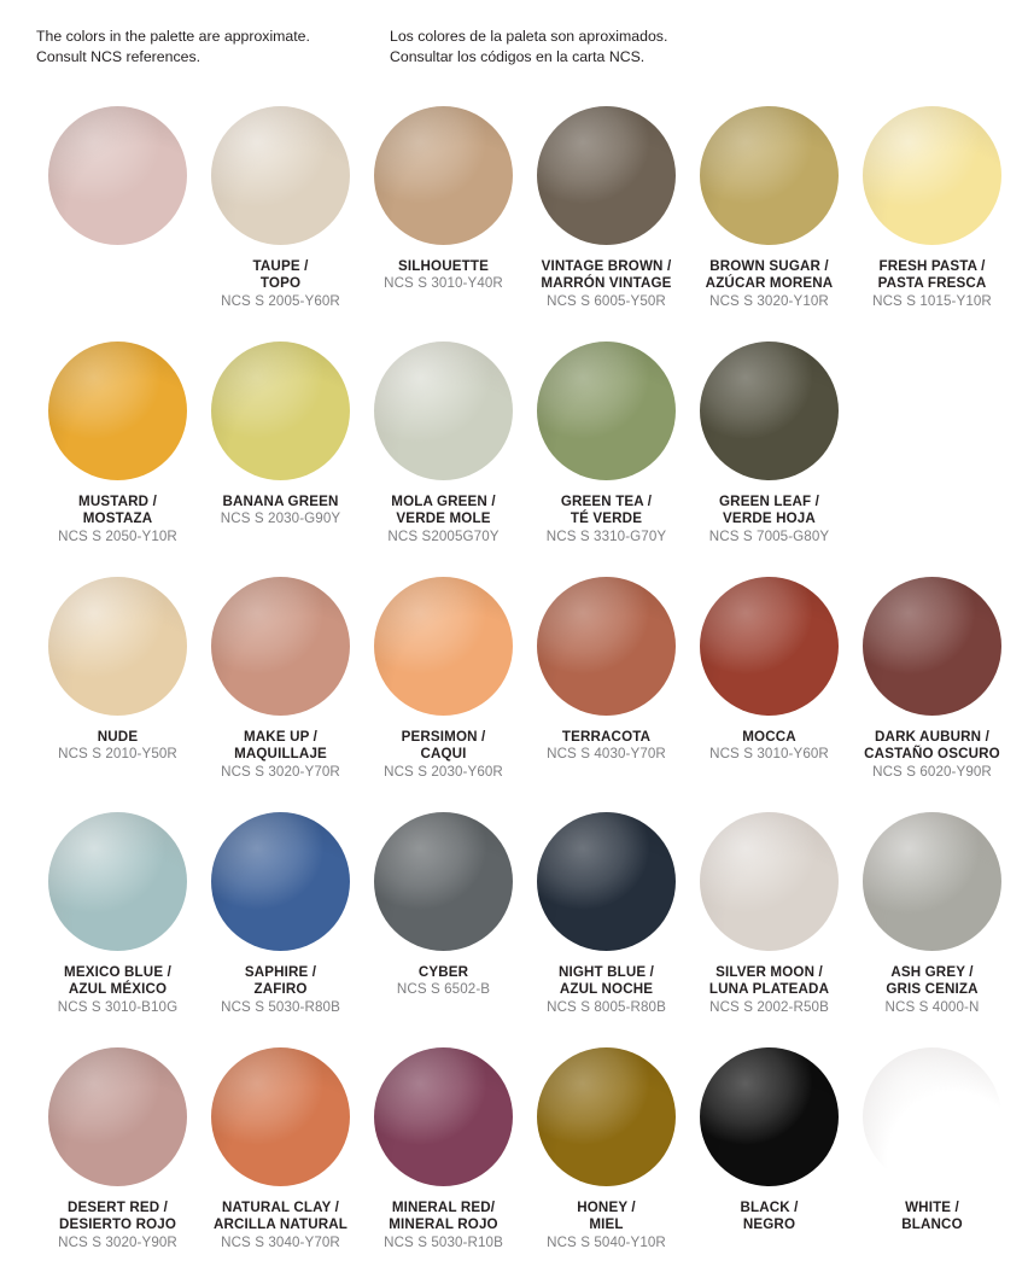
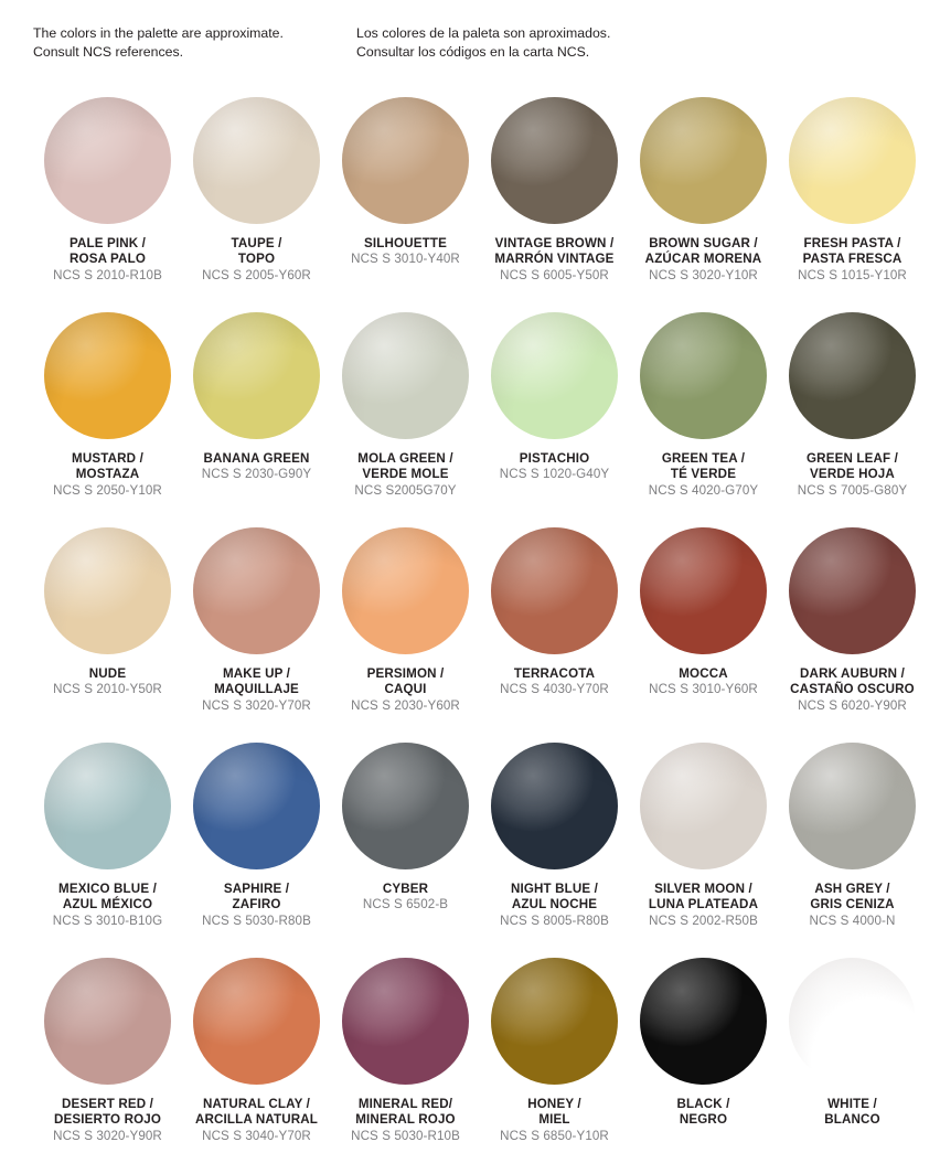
  The colors in the palette are approximate.
  Consult NCS references.
  Los colores de la paleta son aproximados.
  Consultar los códigos en la carta NCS.
+ PALE PINK /
+ ROSA PALO
+ NCS S 2010-R10B
  TAUPE /
  TOPO
  NCS S 2005-Y60R
  SILHOUETTE
  NCS S 3010-Y40R
  VINTAGE BROWN /
  MARRÓN VINTAGE
  NCS S 6005-Y50R
  BROWN SUGAR /
  AZÚCAR MORENA
  NCS S 3020-Y10R
  FRESH PASTA /
  PASTA FRESCA
  NCS S 1015-Y10R
  MUSTARD /
  MOSTAZA
  NCS S 2050-Y10R
  BANANA GREEN
  NCS S 2030-G90Y
  MOLA GREEN /
  VERDE MOLE
  NCS S2005G70Y
+ PISTACHIO
+ NCS S 1020-G40Y
  GREEN TEA /
  TÉ VERDE
- NCS S 3310-G70Y
+ NCS S 4020-G70Y
  GREEN LEAF /
  VERDE HOJA
  NCS S 7005-G80Y
  NUDE
  NCS S 2010-Y50R
  MAKE UP /
  MAQUILLAJE
  NCS S 3020-Y70R
  PERSIMON /
  CAQUI
  NCS S 2030-Y60R
  TERRACOTA
  NCS S 4030-Y70R
  MOCCA
  NCS S 3010-Y60R
  DARK AUBURN /
  CASTAÑO OSCURO
  NCS S 6020-Y90R
  MEXICO BLUE /
  AZUL MÉXICO
  NCS S 3010-B10G
  SAPHIRE /
  ZAFIRO
  NCS S 5030-R80B
  CYBER
  NCS S 6502-B
  NIGHT BLUE /
  AZUL NOCHE
  NCS S 8005-R80B
  SILVER MOON /
  LUNA PLATEADA
  NCS S 2002-R50B
  ASH GREY /
  GRIS CENIZA
  NCS S 4000-N
  DESERT RED /
  DESIERTO ROJO
  NCS S 3020-Y90R
  NATURAL CLAY /
  ARCILLA NATURAL
  NCS S 3040-Y70R
  MINERAL RED/
  MINERAL ROJO
  NCS S 5030-R10B
  HONEY /
  MIEL
- NCS S 5040-Y10R
+ NCS S 6850-Y10R
  BLACK /
  NEGRO
  WHITE /
  BLANCO
